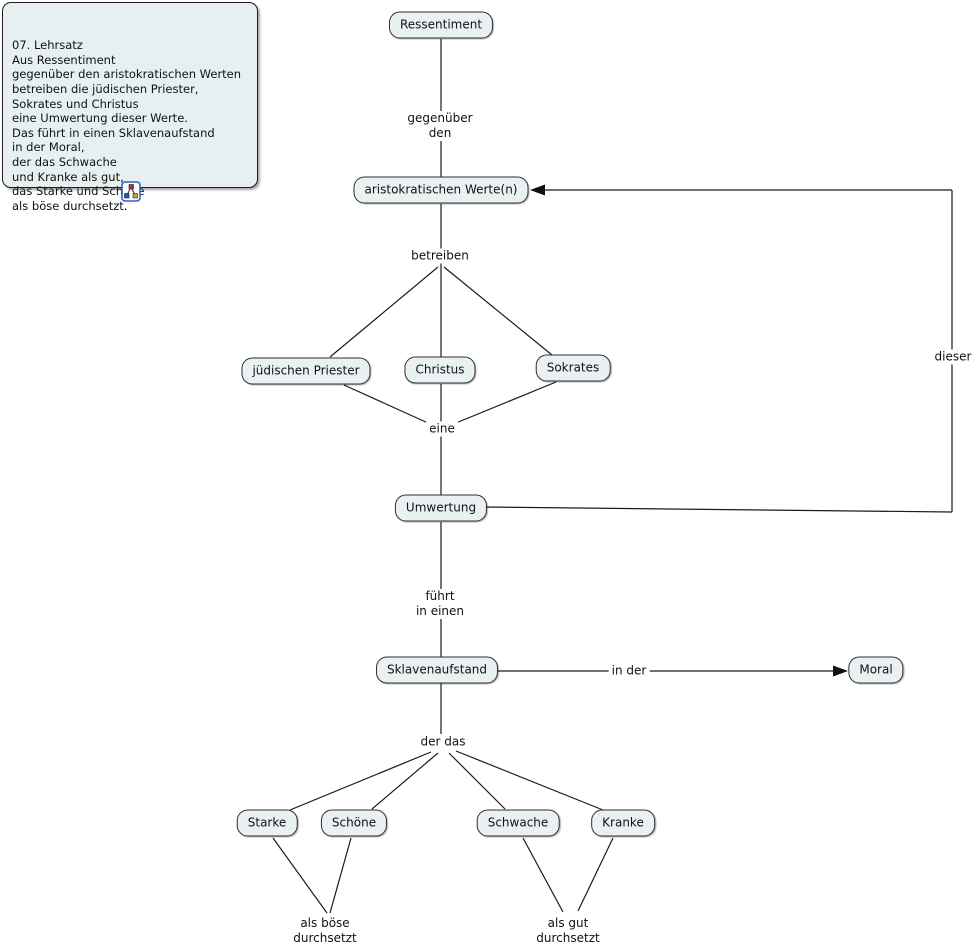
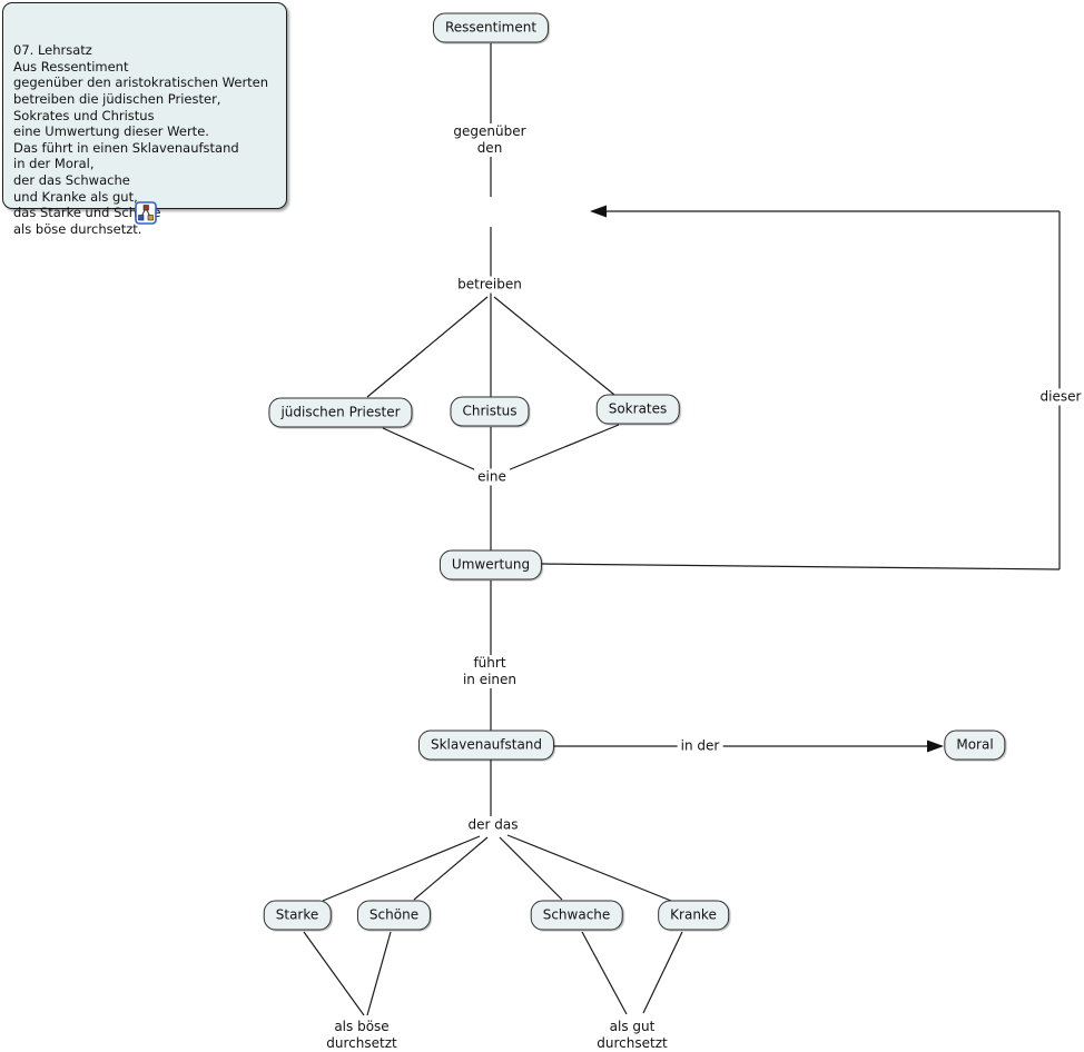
  07. Lehrsatz
  Aus Ressentiment
  gegenüber den aristokratischen Werten
  betreiben die jüdischen Priester,
  Sokrates und Christus
  eine Umwertung dieser Werte.
  Das führt in einen Sklavenaufstand
  in der Moral,
  der das Schwache
  und Kranke als gut,
  das Starke und Sche
  als böse durchsetzt.
  Ressentiment
- aristokratischen Werte(n)
  jüdischen Priester
  Christus
  Sokrates
  Umwertung
  Sklavenaufstand
  Moral
  Starke
  Schöne
  Schwache
  Kranke
  gegenüber
  den
  betreiben
  eine
  führt
  in einen
  in der
  der das
  als böse
  durchsetzt
  als gut
  durchsetzt
  dieser
